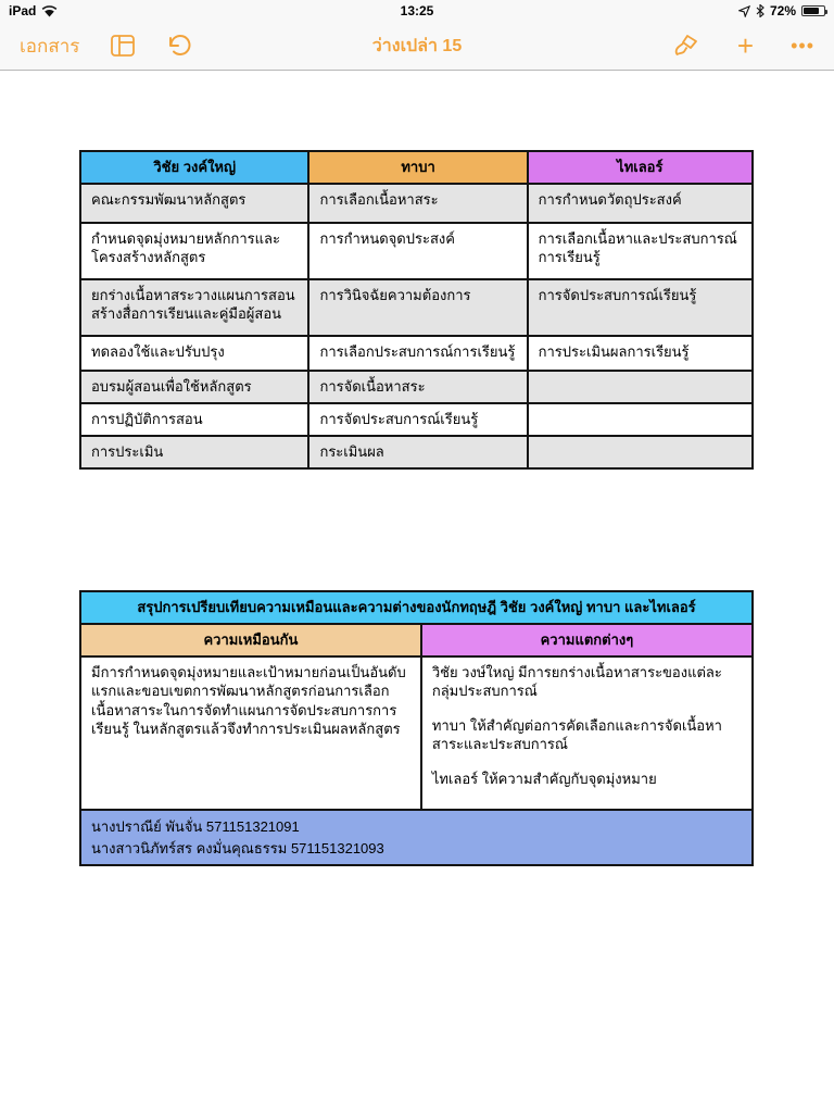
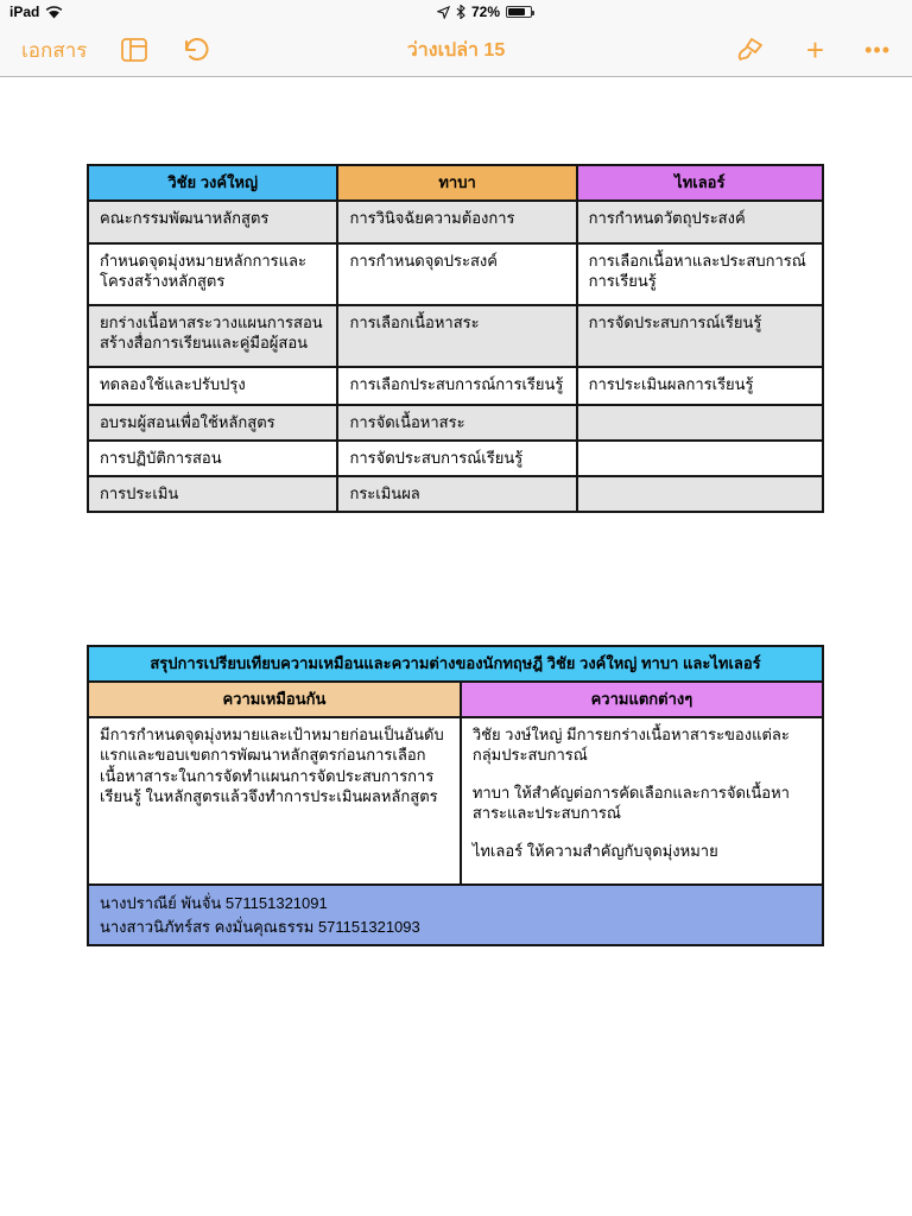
  iPad
- 13:25
  72%
  เอกสาร
  ว่างเปล่า 15
  +
  •••
  วิชัย วงค์ใหญ่	ทาบา	ไทเลอร์
- คณะกรรมพัฒนาหลักสูตร	การเลือกเนื้อหาสระ	การกำหนดวัตถุประสงค์
+ คณะกรรมพัฒนาหลักสูตร	การวินิจฉัยความต้องการ	การกำหนดวัตถุประสงค์
  กำหนดจุดมุ่งหมายหลักการและโครงสร้างหลักสูตร	การกำหนดจุดประสงค์	การเลือกเนื้อหาและประสบการณ์การเรียนรู้
- ยกร่างเนื้อหาสระวางแผนการสอน สร้างสื่อการเรียนและคู่มือผู้สอน	การวินิจฉัยความต้องการ	การจัดประสบการณ์เรียนรู้
+ ยกร่างเนื้อหาสระวางแผนการสอน สร้างสื่อการเรียนและคู่มือผู้สอน	การเลือกเนื้อหาสระ	การจัดประสบการณ์เรียนรู้
  ทดลองใช้และปรับปรุง	การเลือกประสบการณ์การเรียนรู้	การประเมินผลการเรียนรู้
  อบรมผู้สอนเพื่อใช้หลักสูตร	การจัดเนื้อหาสระ
  การปฏิบัติการสอน	การจัดประสบการณ์เรียนรู้
  การประเมิน	กระเมินผล
  สรุปการเปรียบเทียบความเหมือนและความต่างของนักทฤษฎี วิชัย วงค์ใหญ่ ทาบา และไทเลอร์
  ความเหมือนกัน	ความแตกต่างๆ
  มีการกำหนดจุดมุ่งหมายและเป้าหมายก่อนเป็นอันดับแรกและขอบเขตการพัฒนาหลักสูตรก่อนการเลือกเนื้อหาสาระในการจัดทำแผนการจัดประสบการการเรียนรู้ ในหลักสูตรแล้วจึงทำการประเมินผลหลักสูตร	วิชัย วงษ์ใหญ่ มีการยกร่างเนื้อหาสาระของแต่ละกลุ่มประสบการณ์ ทาบา ให้สำคัญต่อการคัดเลือกและการจัดเนื้อหา สาระและประสบการณ์ ไทเลอร์ ให้ความสำคัญกับจุดมุ่งหมาย
  นางปราณีย์ พันจั่น 571151321091 นางสาวนิภัทร์สร คงมั่นคุณธรรม 571151321093
